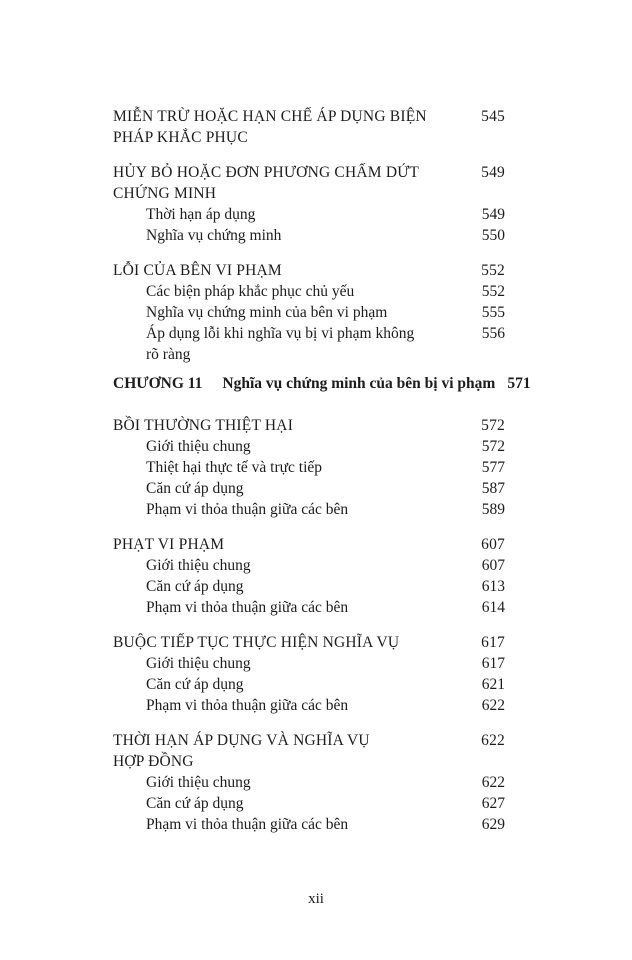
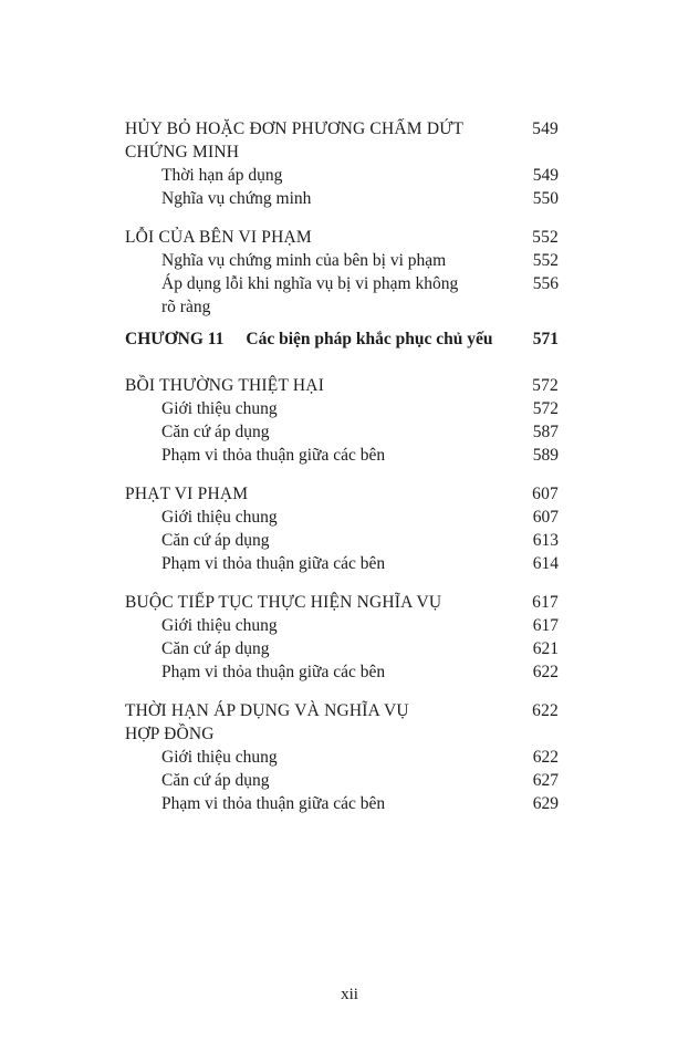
- MIỄN TRỪ HOẶC HẠN CHẾ ÁP DỤNG BIỆN
- PHÁP KHẮC PHỤC
- 545
  HỦY BỎ HOẶC ĐƠN PHƯƠNG CHẤM DỨT
  CHỨNG MINH
  549
  Thời hạn áp dụng
  549
  Nghĩa vụ chứng minh
  550
  LỖI CỦA BÊN VI PHẠM
  552
- Các biện pháp khắc phục chủ yếu
+ Nghĩa vụ chứng minh của bên bị vi phạm
  552
- Nghĩa vụ chứng minh của bên vi phạm
- 555
  Áp dụng lỗi khi nghĩa vụ bị vi phạm không
  rõ ràng
  556
- CHƯƠNG 11 Nghĩa vụ chứng minh của bên bị vi phạm
+ CHƯƠNG 11 Các biện pháp khắc phục chủ yếu
  571
  BỒI THƯỜNG THIỆT HẠI
  572
  Giới thiệu chung
  572
- Thiệt hại thực tế và trực tiếp
- 577
  Căn cứ áp dụng
  587
  Phạm vi thỏa thuận giữa các bên
  589
  PHẠT VI PHẠM
  607
  Giới thiệu chung
  607
  Căn cứ áp dụng
  613
  Phạm vi thỏa thuận giữa các bên
  614
  BUỘC TIẾP TỤC THỰC HIỆN NGHĨA VỤ
  617
  Giới thiệu chung
  617
  Căn cứ áp dụng
  621
  Phạm vi thỏa thuận giữa các bên
  622
  THỜI HẠN ÁP DỤNG VÀ NGHĨA VỤ
  HỢP ĐỒNG
  622
  Giới thiệu chung
  622
  Căn cứ áp dụng
  627
  Phạm vi thỏa thuận giữa các bên
  629
  xii
